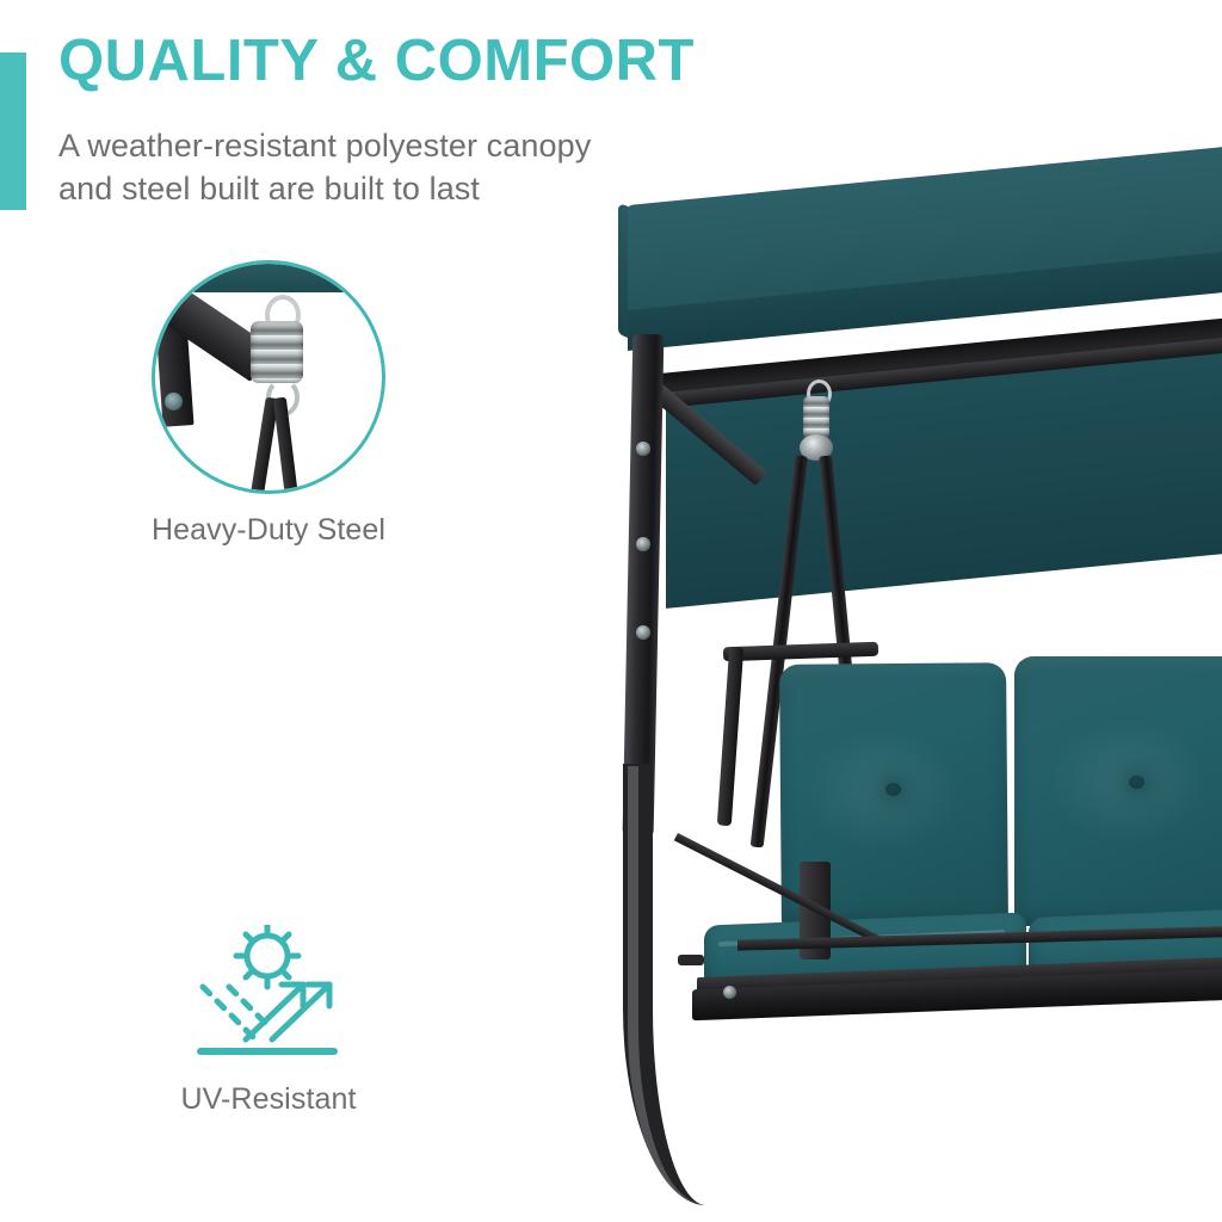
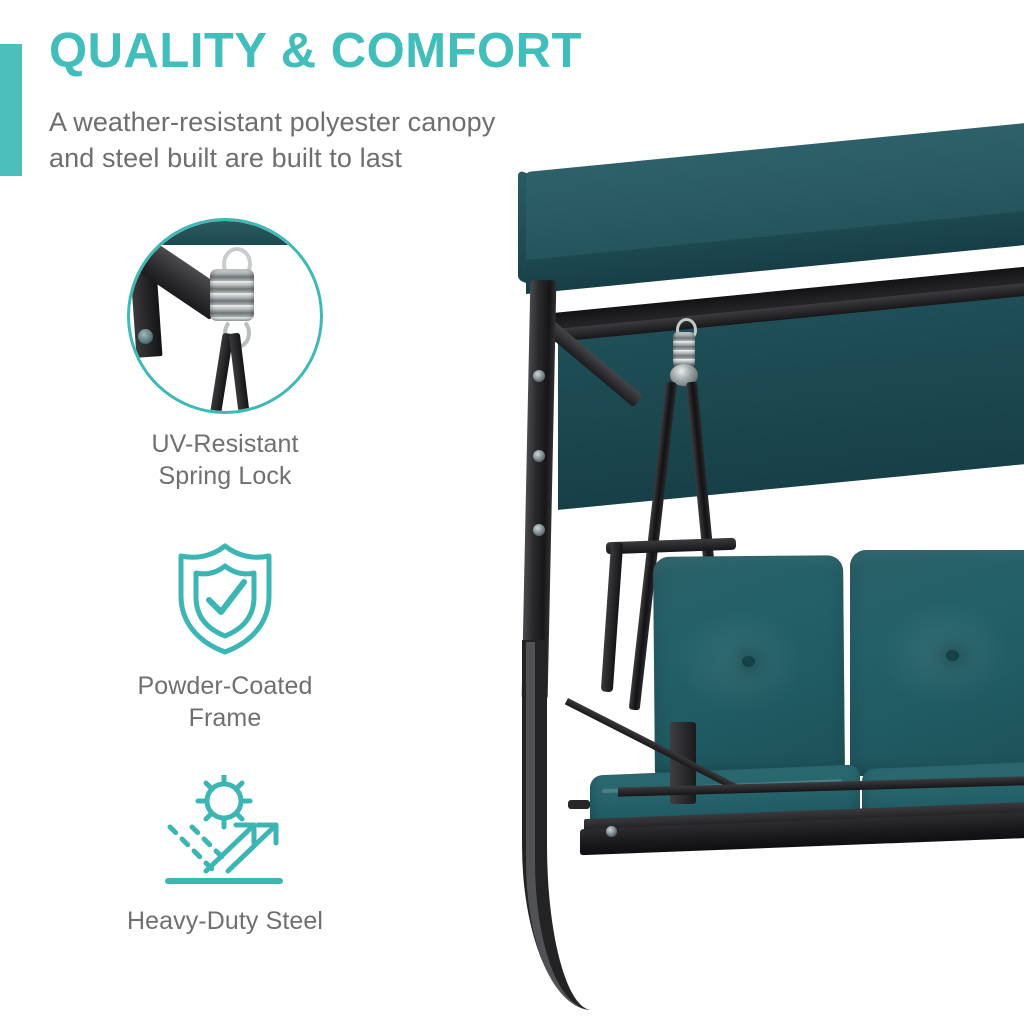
  QUALITY & COMFORT
  A weather-resistant polyester canopy
  and steel built are built to last
- Heavy-Duty Steel
+ UV-Resistant
+ Spring Lock
+ Powder-Coated
+ Frame
- UV-Resistant
+ Heavy-Duty Steel
